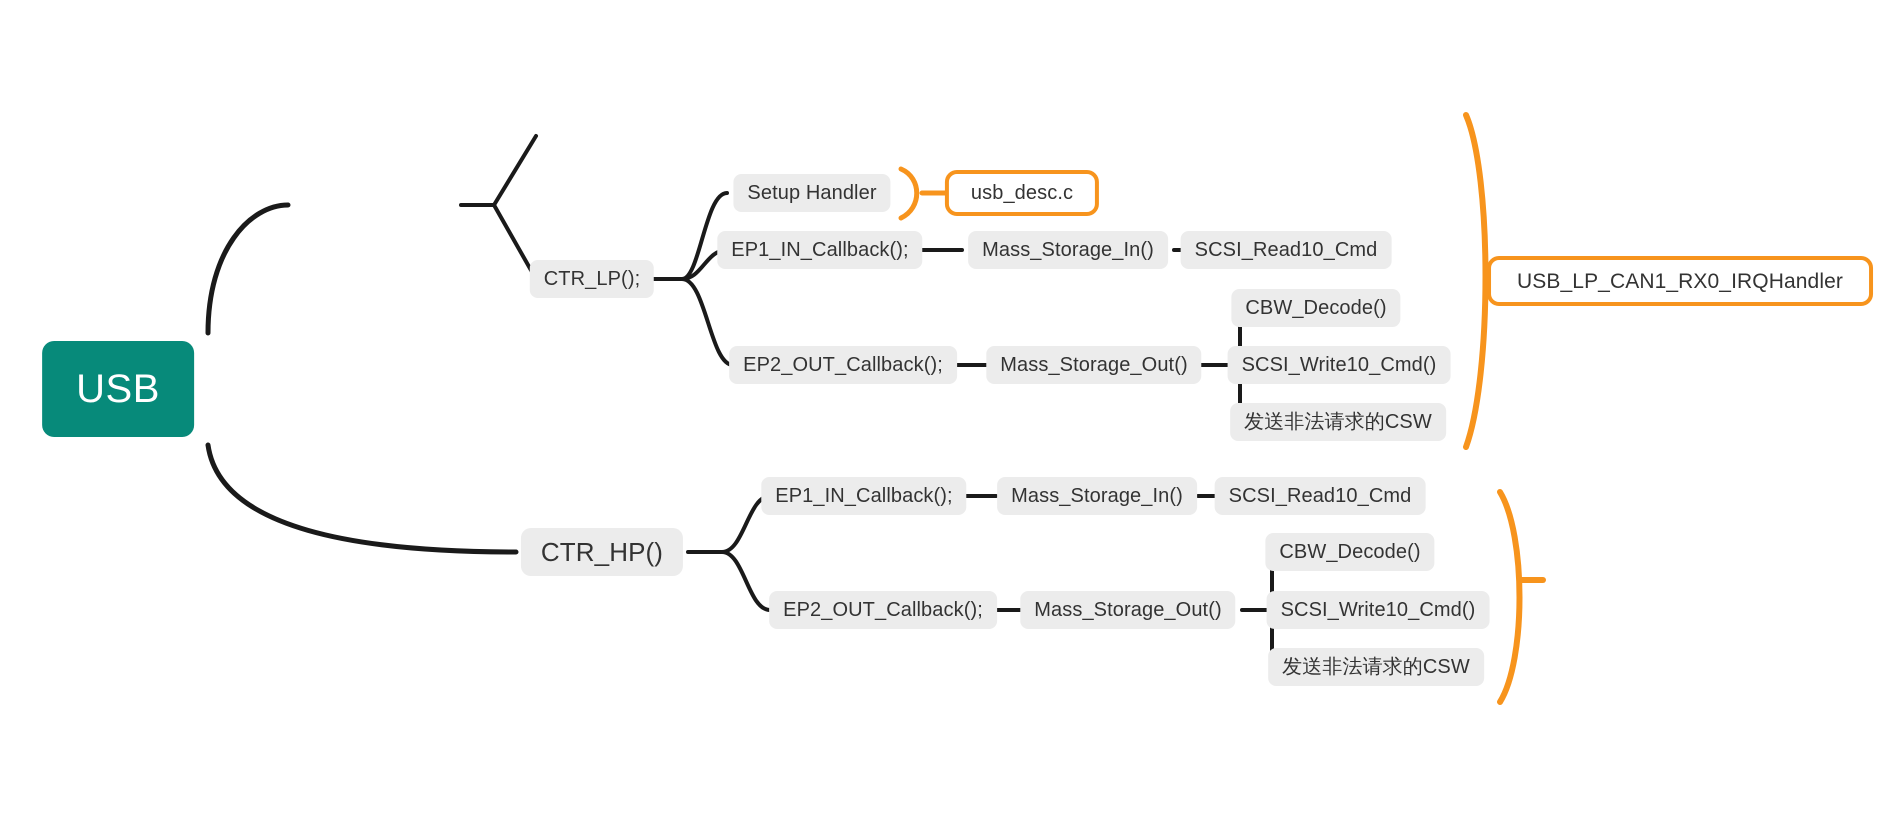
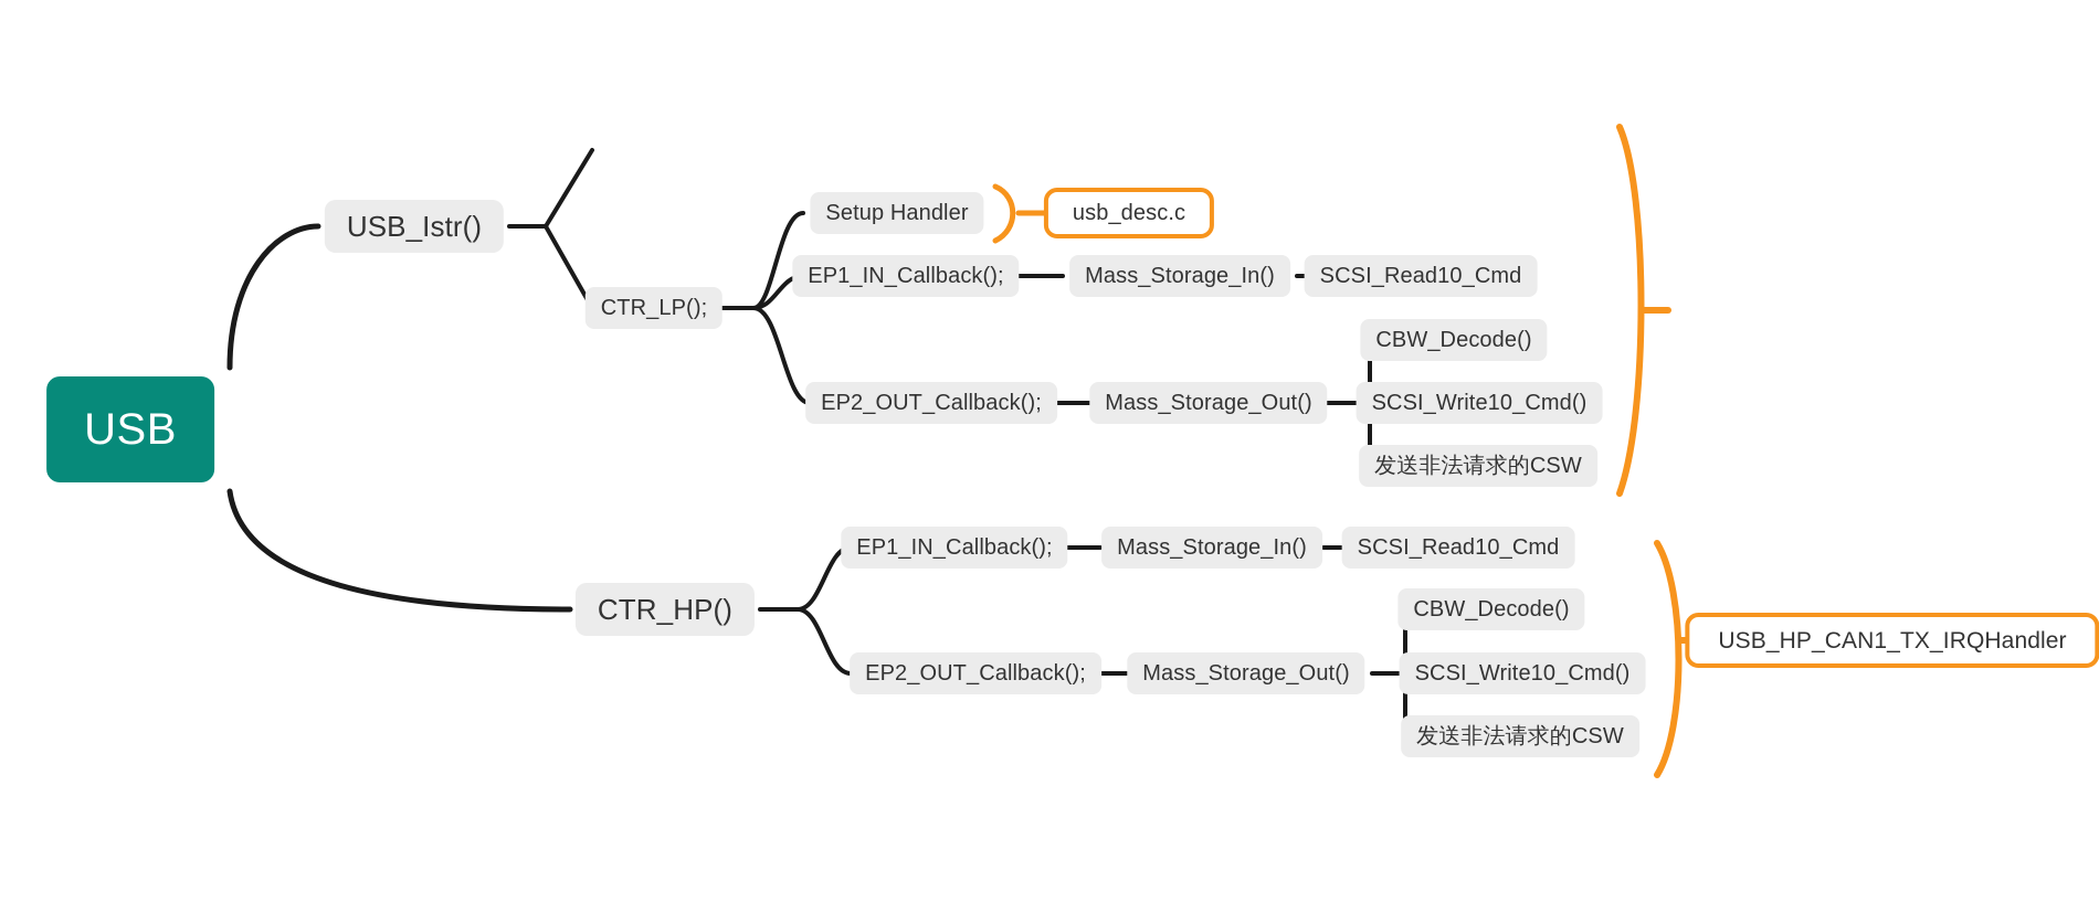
  USB
+ USB_Istr()
  CTR_LP();
  Setup Handler
  usb_desc.c
  EP1_IN_Callback();
  Mass_Storage_In()
  SCSI_Read10_Cmd
  EP2_OUT_Callback();
  Mass_Storage_Out()
  CBW_Decode()
  SCSI_Write10_Cmd()
  发送非法请求的CSW
- USB_LP_CAN1_RX0_IRQHandler
  CTR_HP()
  EP1_IN_Callback();
  Mass_Storage_In()
  SCSI_Read10_Cmd
  EP2_OUT_Callback();
  Mass_Storage_Out()
  CBW_Decode()
  SCSI_Write10_Cmd()
  发送非法请求的CSW
+ USB_HP_CAN1_TX_IRQHandler
